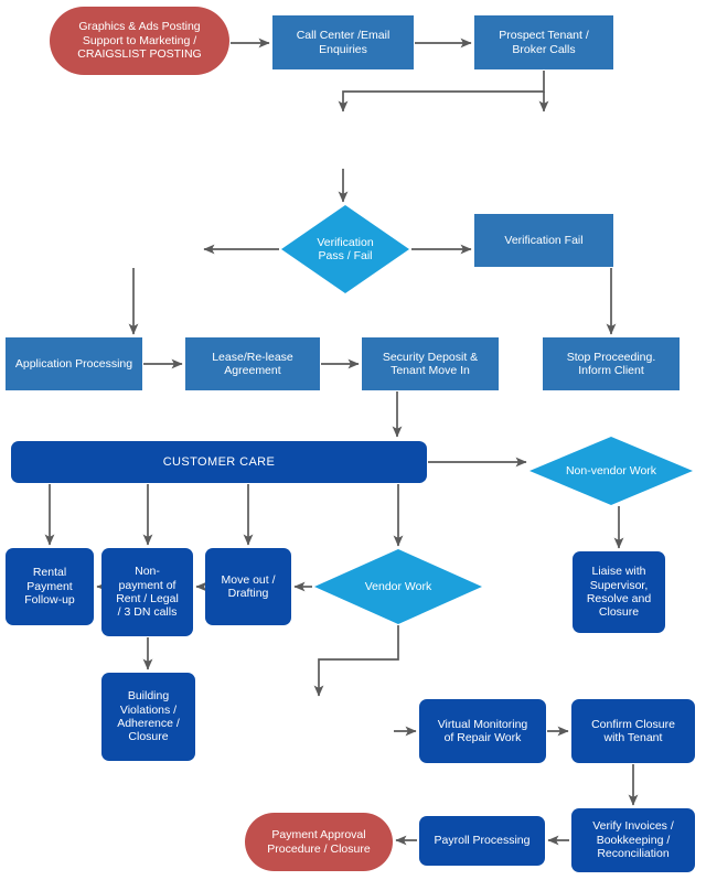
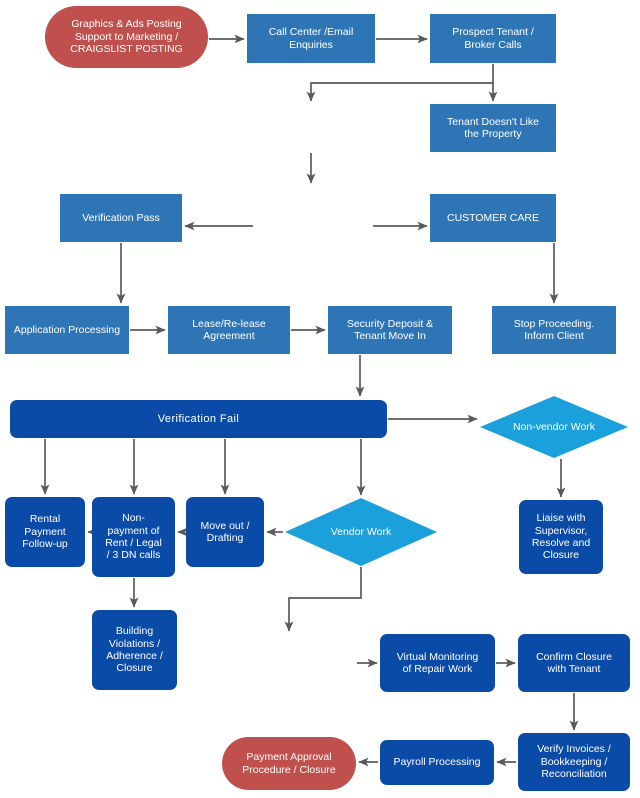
  Graphics & Ads Posting
  Support to Marketing /
  CRAIGSLIST POSTING
  Call Center /Email
  Enquiries
  Prospect Tenant /
  Broker Calls
+ Tenant Doesn't Like
+ the Property
+ Verification Pass
- Verification Fail
+ CUSTOMER CARE
  Application Processing
  Lease/Re-lease
  Agreement
  Security Deposit &
  Tenant Move In
  Stop Proceeding.
  Inform Client
- CUSTOMER CARE
+ Verification Fail
  Rental
  Payment
  Follow-up
  Non-
  payment of
  Rent / Legal
  / 3 DN calls
  Move out /
  Drafting
  Liaise with
  Supervisor,
  Resolve and
  Closure
  Building
  Violations /
  Adherence /
  Closure
  Virtual Monitoring
  of Repair Work
  Confirm Closure
  with Tenant
  Verify Invoices /
  Bookkeeping /
  Reconciliation
  Payroll Processing
  Payment Approval
  Procedure / Closure
- Verification
- Pass / Fail
  Non-vendor Work
  Vendor Work
